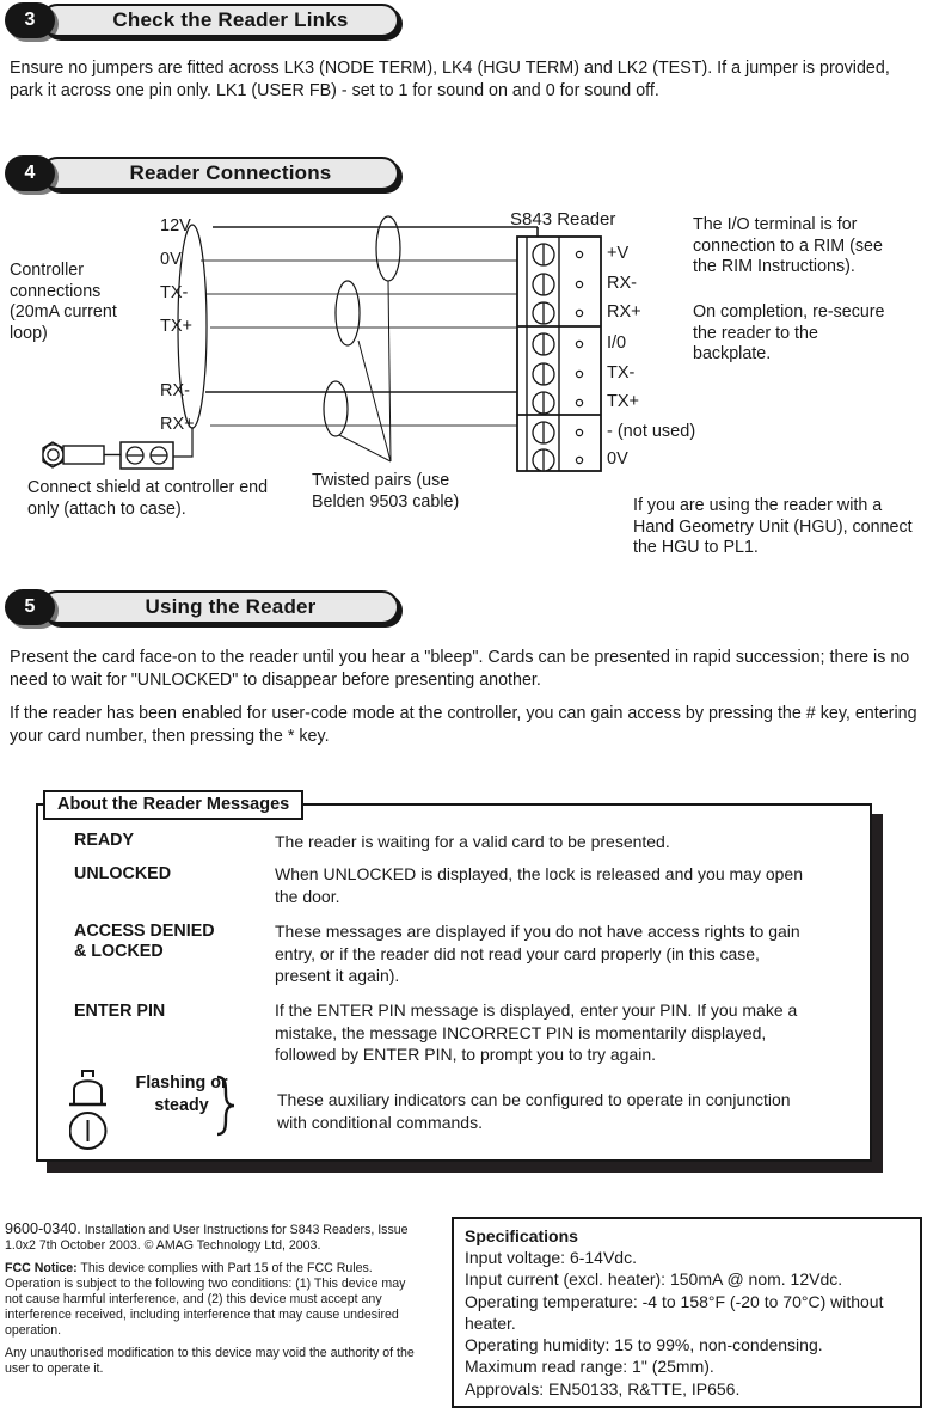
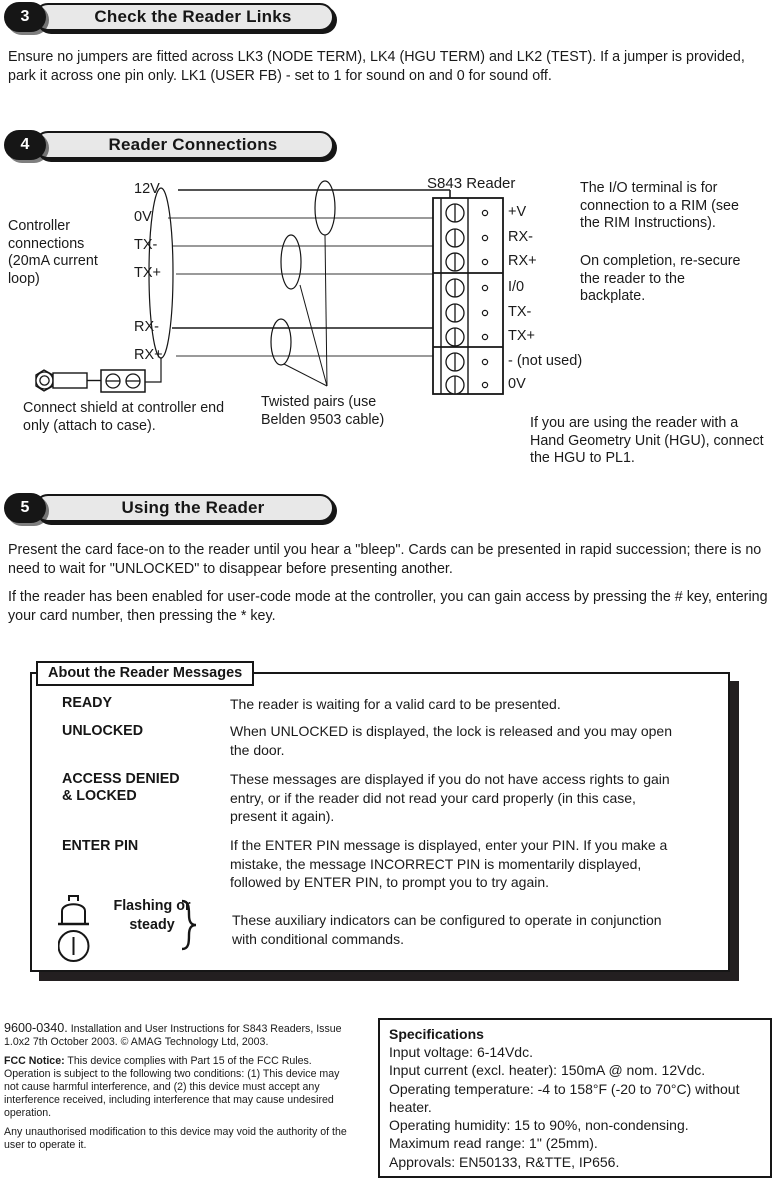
  Check the Reader Links
  3
  Ensure no jumpers are fitted across LK3 (NODE TERM), LK4 (HGU TERM) and LK2 (TEST). If a jumper is provided, park it across one pin only. LK1 (USER FB) - set to 1 for sound on and 0 for sound off.
  Reader Connections
  4
  12V
  0V
  TX-
  TX+
  RX-
  RX+
  Controller connections (20mA current loop)
  S843 Reader
  +V
  RX-
  RX+
  I/0
  TX-
  TX+
  - (not used)
  0V
  The I/O terminal is for connection to a RIM (see the RIM Instructions).
  On completion, re-secure the reader to the backplate.
  Connect shield at controller end only (attach to case).
  Twisted pairs (use Belden 9503 cable)
  If you are using the reader with a Hand Geometry Unit (HGU), connect the HGU to PL1.
  Using the Reader
  5
  Present the card face-on to the reader until you hear a "bleep". Cards can be presented in rapid succession; there is no need to wait for "UNLOCKED" to disappear before presenting another.
  If the reader has been enabled for user-code mode at the controller, you can gain access by pressing the # key, entering your card number, then pressing the * key.
  About the Reader Messages
  READY
  The reader is waiting for a valid card to be presented.
  UNLOCKED
  When UNLOCKED is displayed, the lock is released and you may open the door.
  ACCESS DENIED
  & LOCKED
  These messages are displayed if you do not have access rights to gain entry, or if the reader did not read your card properly (in this case, present it again).
  ENTER PIN
  If the ENTER PIN message is displayed, enter your PIN. If you make a mistake, the message INCORRECT PIN is momentarily displayed, followed by ENTER PIN, to prompt you to try again.
  Flashing or steady
  These auxiliary indicators can be configured to operate in conjunction with conditional commands.
  9600-0340. Installation and User Instructions for S843 Readers, Issue 1.0x2 7th October 2003. © AMAG Technology Ltd, 2003.
  FCC Notice: This device complies with Part 15 of the FCC Rules. Operation is subject to the following two conditions: (1) This device may not cause harmful interference, and (2) this device must accept any interference received, including interference that may cause undesired operation.
  Any unauthorised modification to this device may void the authority of the user to operate it.
  Specifications
  Input voltage: 6-14Vdc.
  Input current (excl. heater): 150mA @ nom. 12Vdc.
  Operating temperature: -4 to 158°F (-20 to 70°C) without heater.
- Operating humidity: 15 to 99%, non-condensing.
+ Operating humidity: 15 to 90%, non-condensing.
  Maximum read range: 1" (25mm).
  Approvals: EN50133, R&TTE, IP656.
